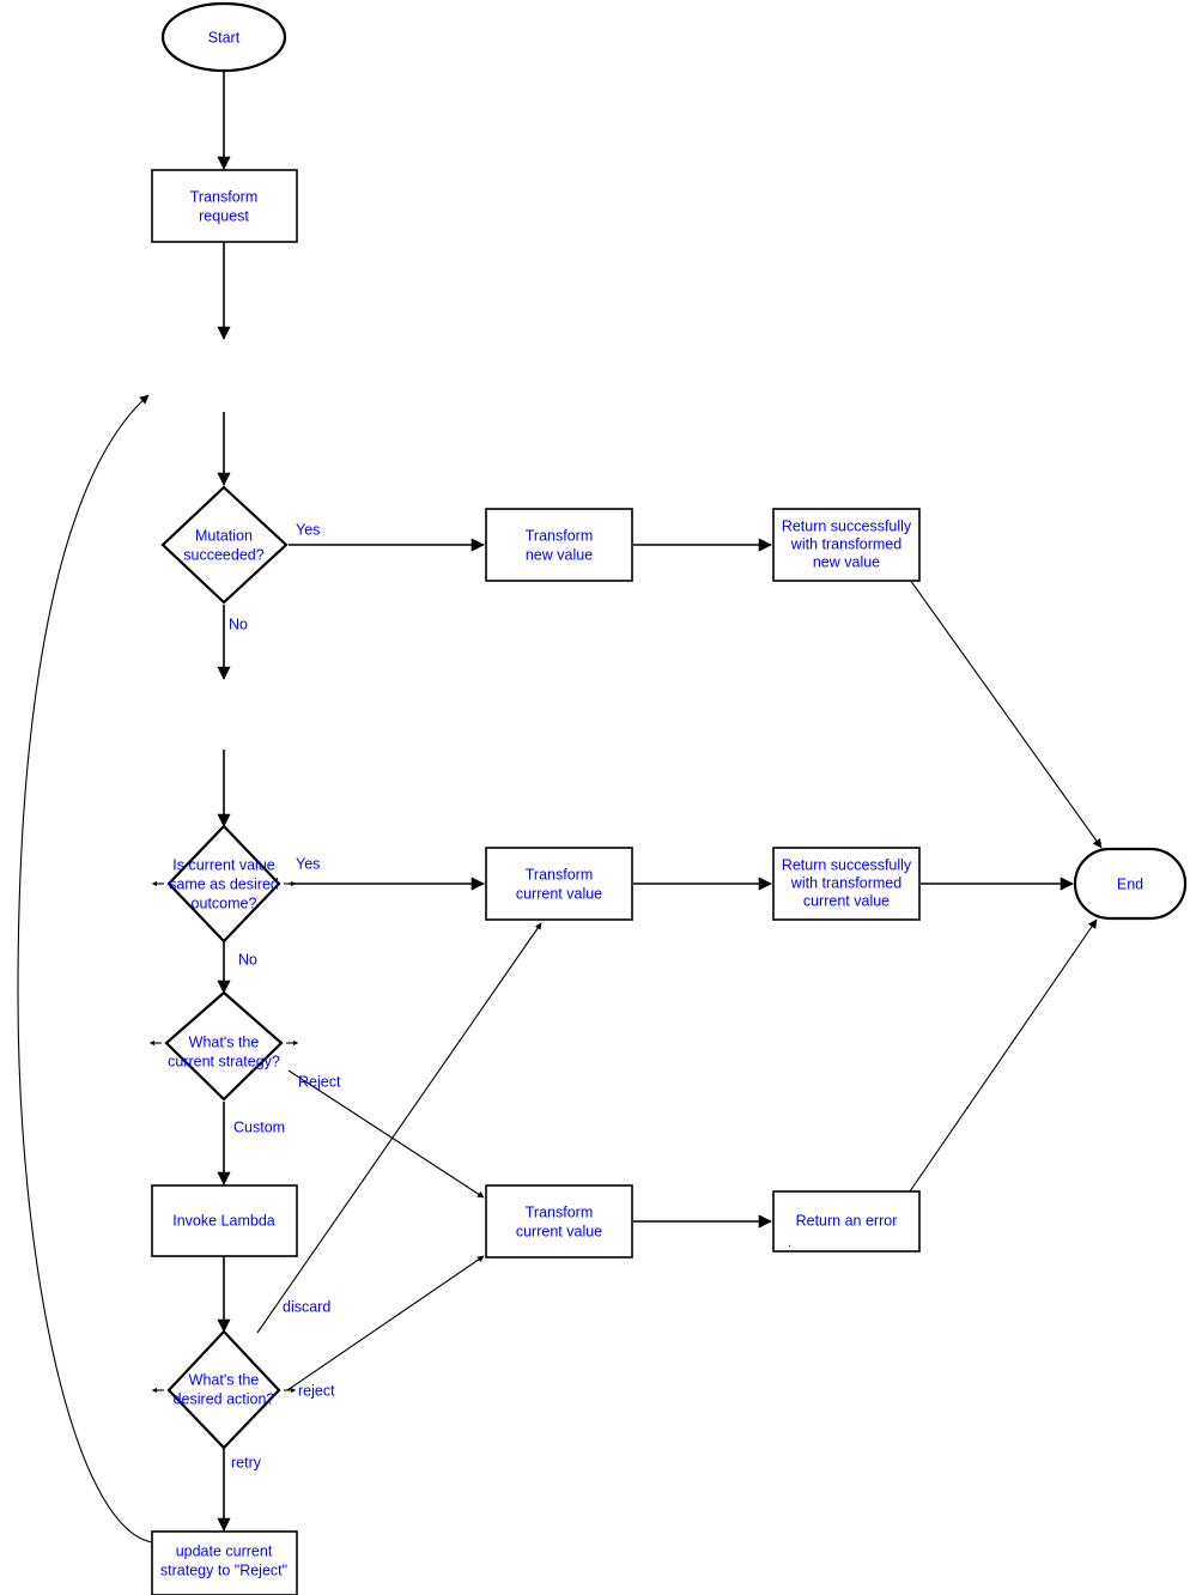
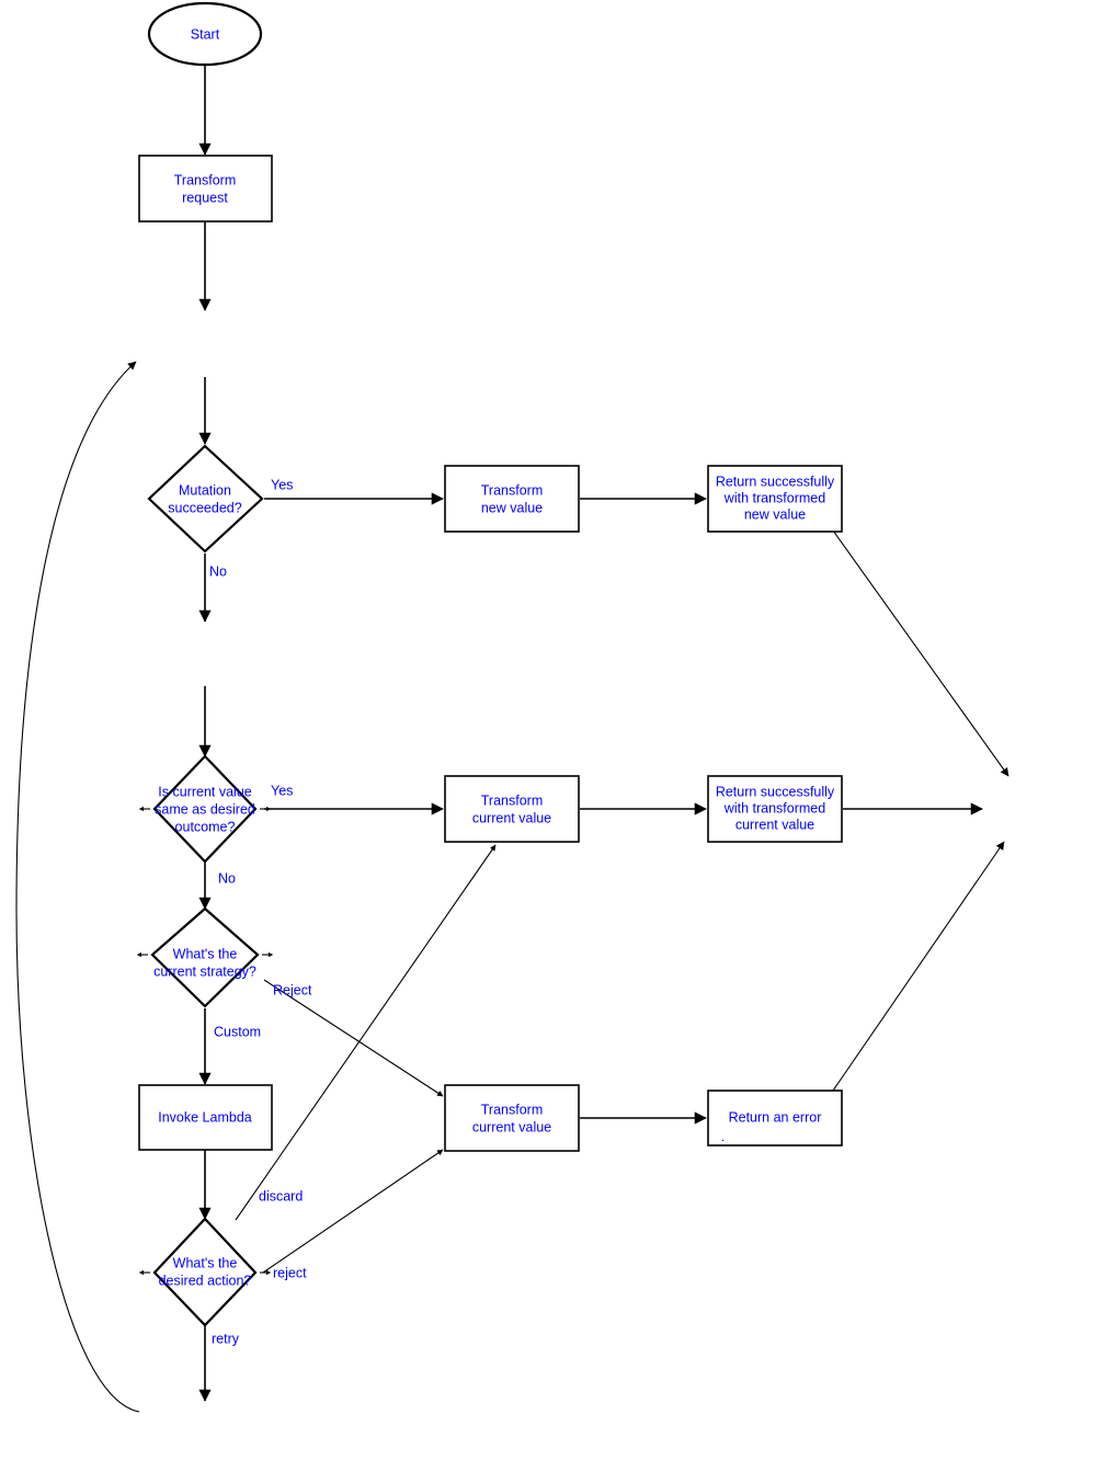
  Start
  Transform
  request
  Mutation
  succeeded?
  Transform
  new value
  Return successfully
  with transformed
  new value
  Is current value
  same as desired
  outcome?
  Transform
  current value
  Return successfully
  with transformed
  current value
  What's the
  current strategy?
  Invoke Lambda
  Transform
  current value
  Return an error
  .
  What's the
  desired action?
- update current
- strategy to "Reject"
- End
  Yes
  No
  Yes
  No
  Reject
  Custom
  discard
  reject
  retry
